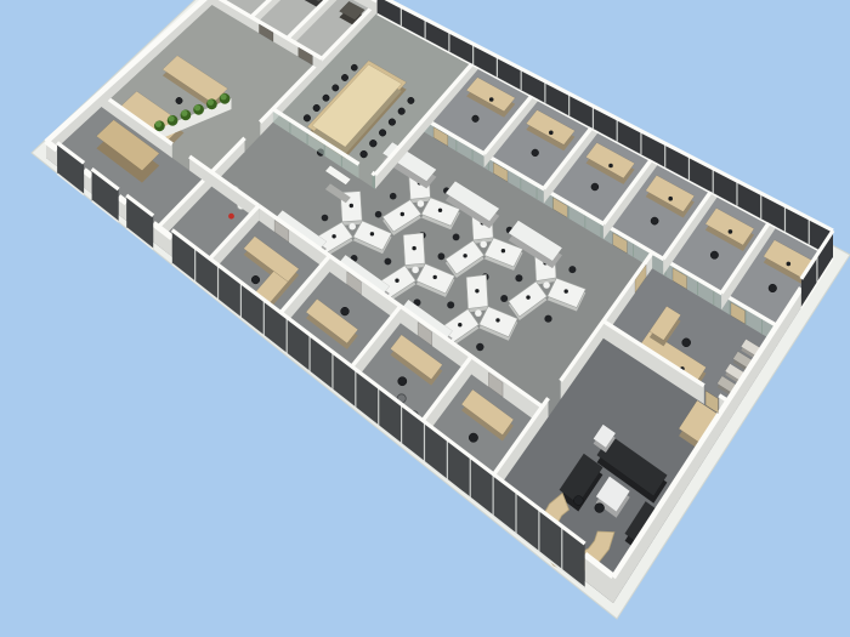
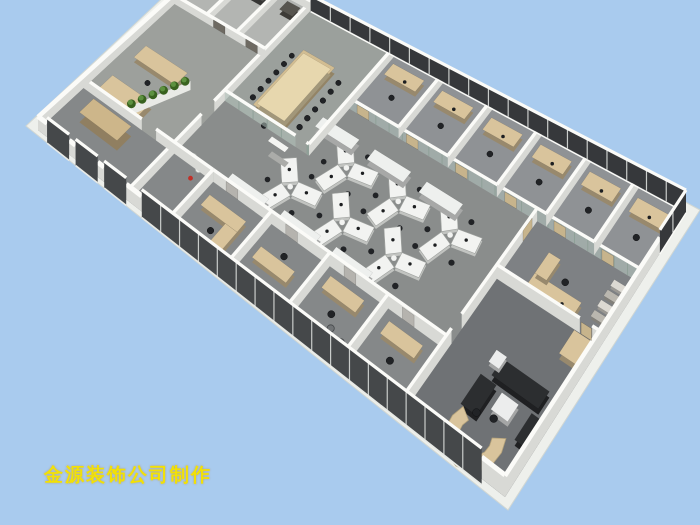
+ 金源装饰公司制作
